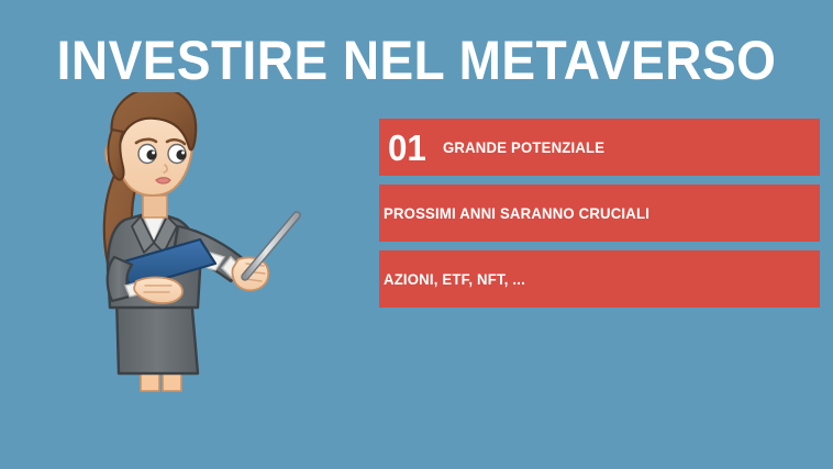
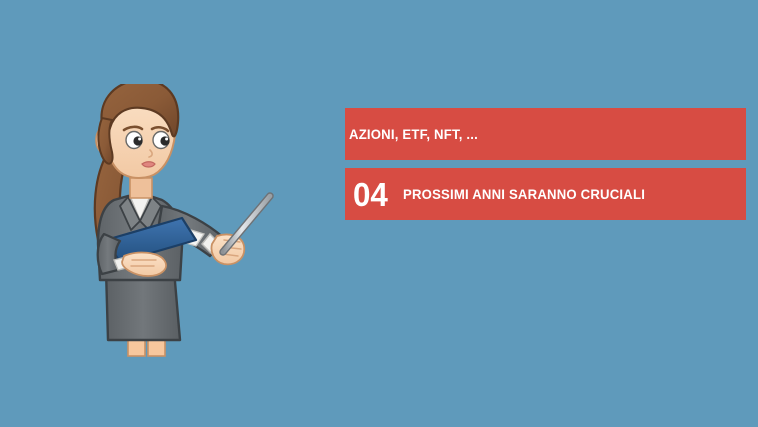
- INVESTIRE NEL METAVERSO
- 01
- GRANDE POTENZIALE
- PROSSIMI ANNI SARANNO CRUCIALI
+ AZIONI, ETF, NFT, ...
+ 04
- AZIONI, ETF, NFT, ...
+ PROSSIMI ANNI SARANNO CRUCIALI
